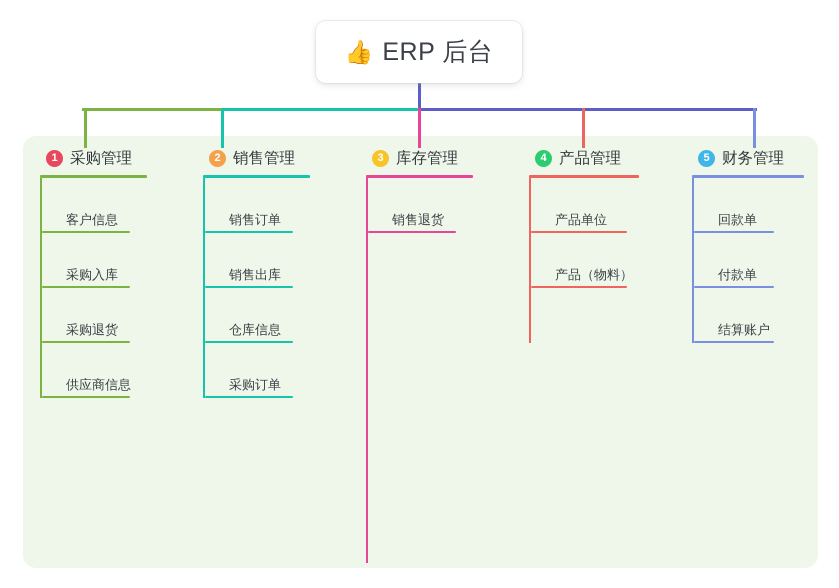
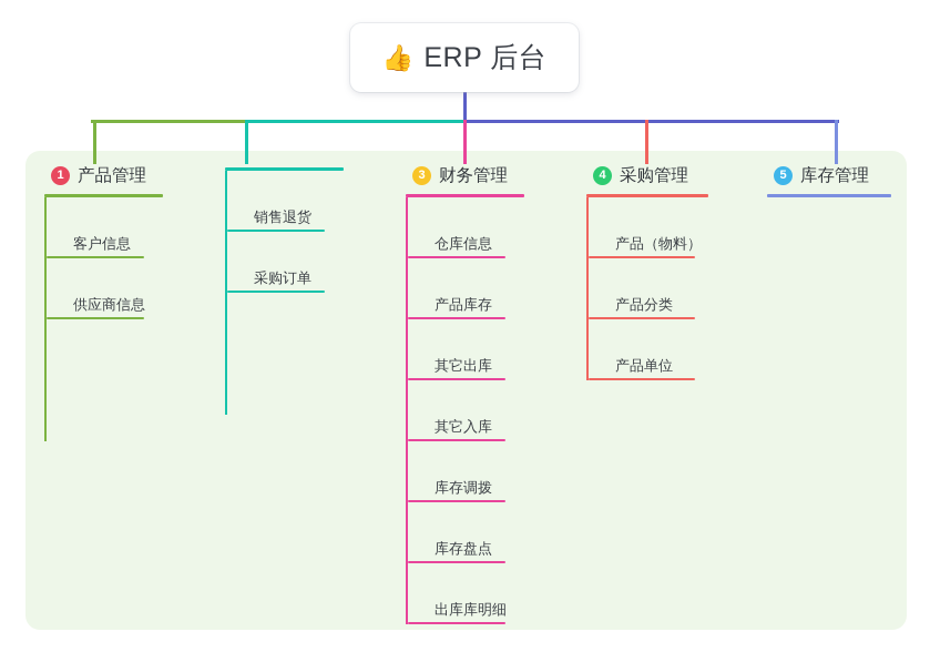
  👍
  ERP 后台
  1
- 采购管理
+ 产品管理
  客户信息
- 采购入库
- 采购退货
  供应商信息
- 2
- 销售管理
- 销售订单
- 销售出库
- 仓库信息
+ 销售退货
  采购订单
  3
- 库存管理
+ 财务管理
- 销售退货
+ 仓库信息
+ 产品库存
+ 其它出库
+ 其它入库
+ 库存调拨
+ 库存盘点
+ 出库库明细
  4
- 产品管理
+ 采购管理
- 产品单位
+ 产品（物料）
+ 产品分类
- 产品（物料）
+ 产品单位
  5
- 财务管理
+ 库存管理
- 回款单
- 付款单
- 结算账户
